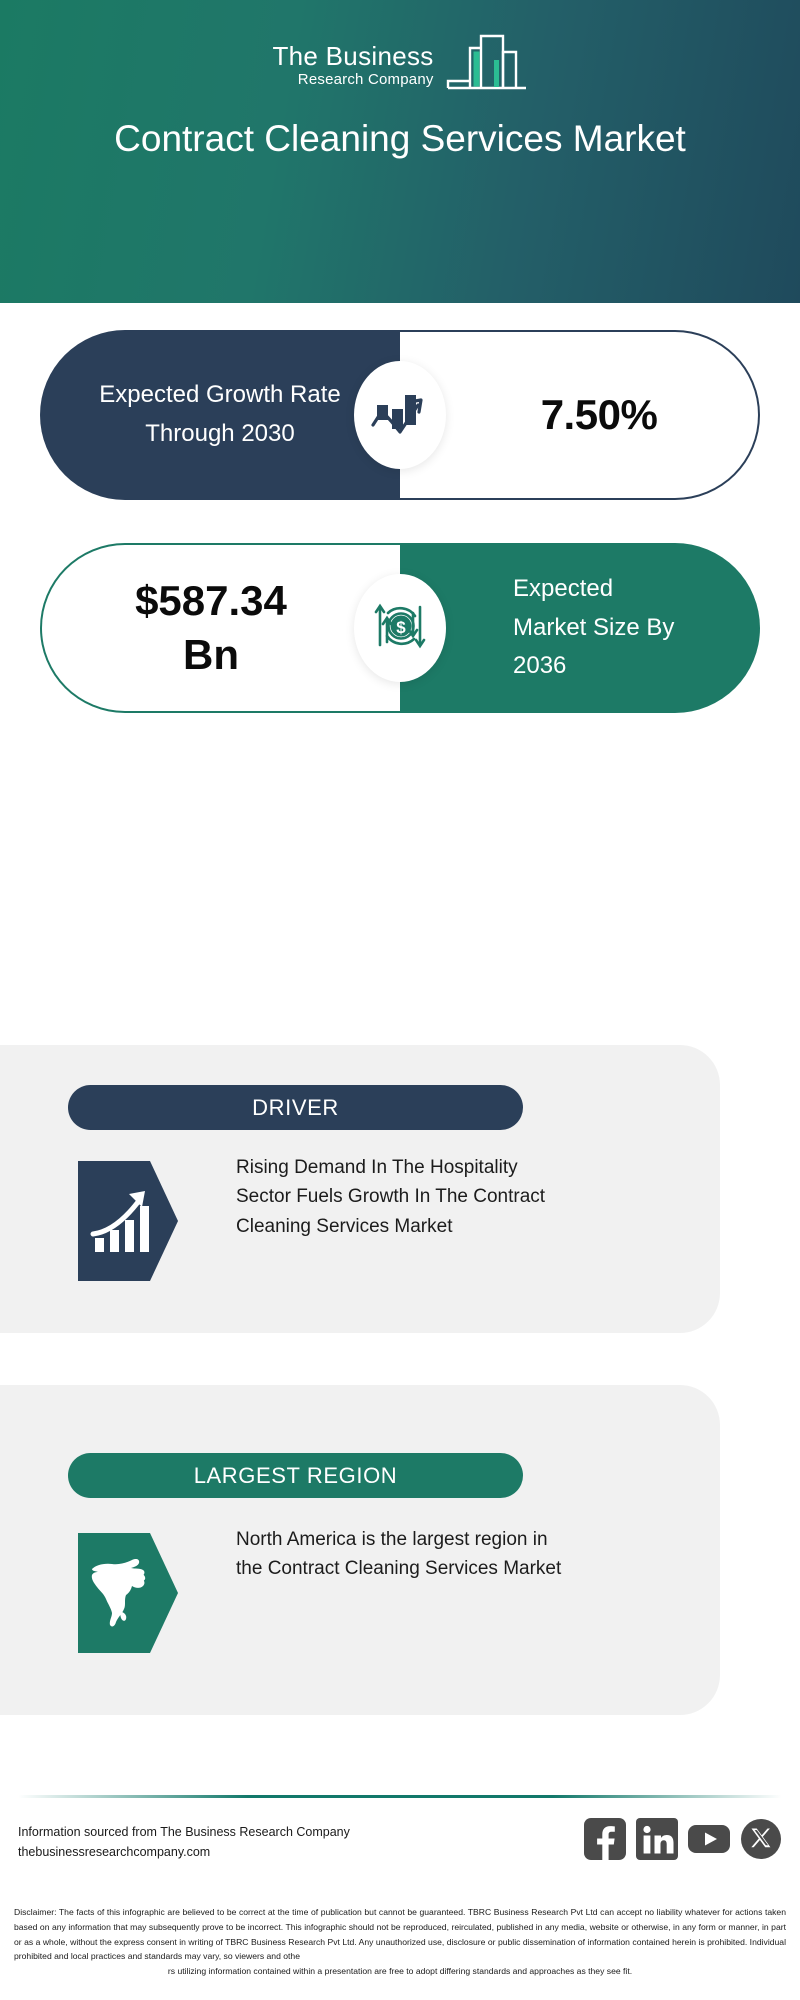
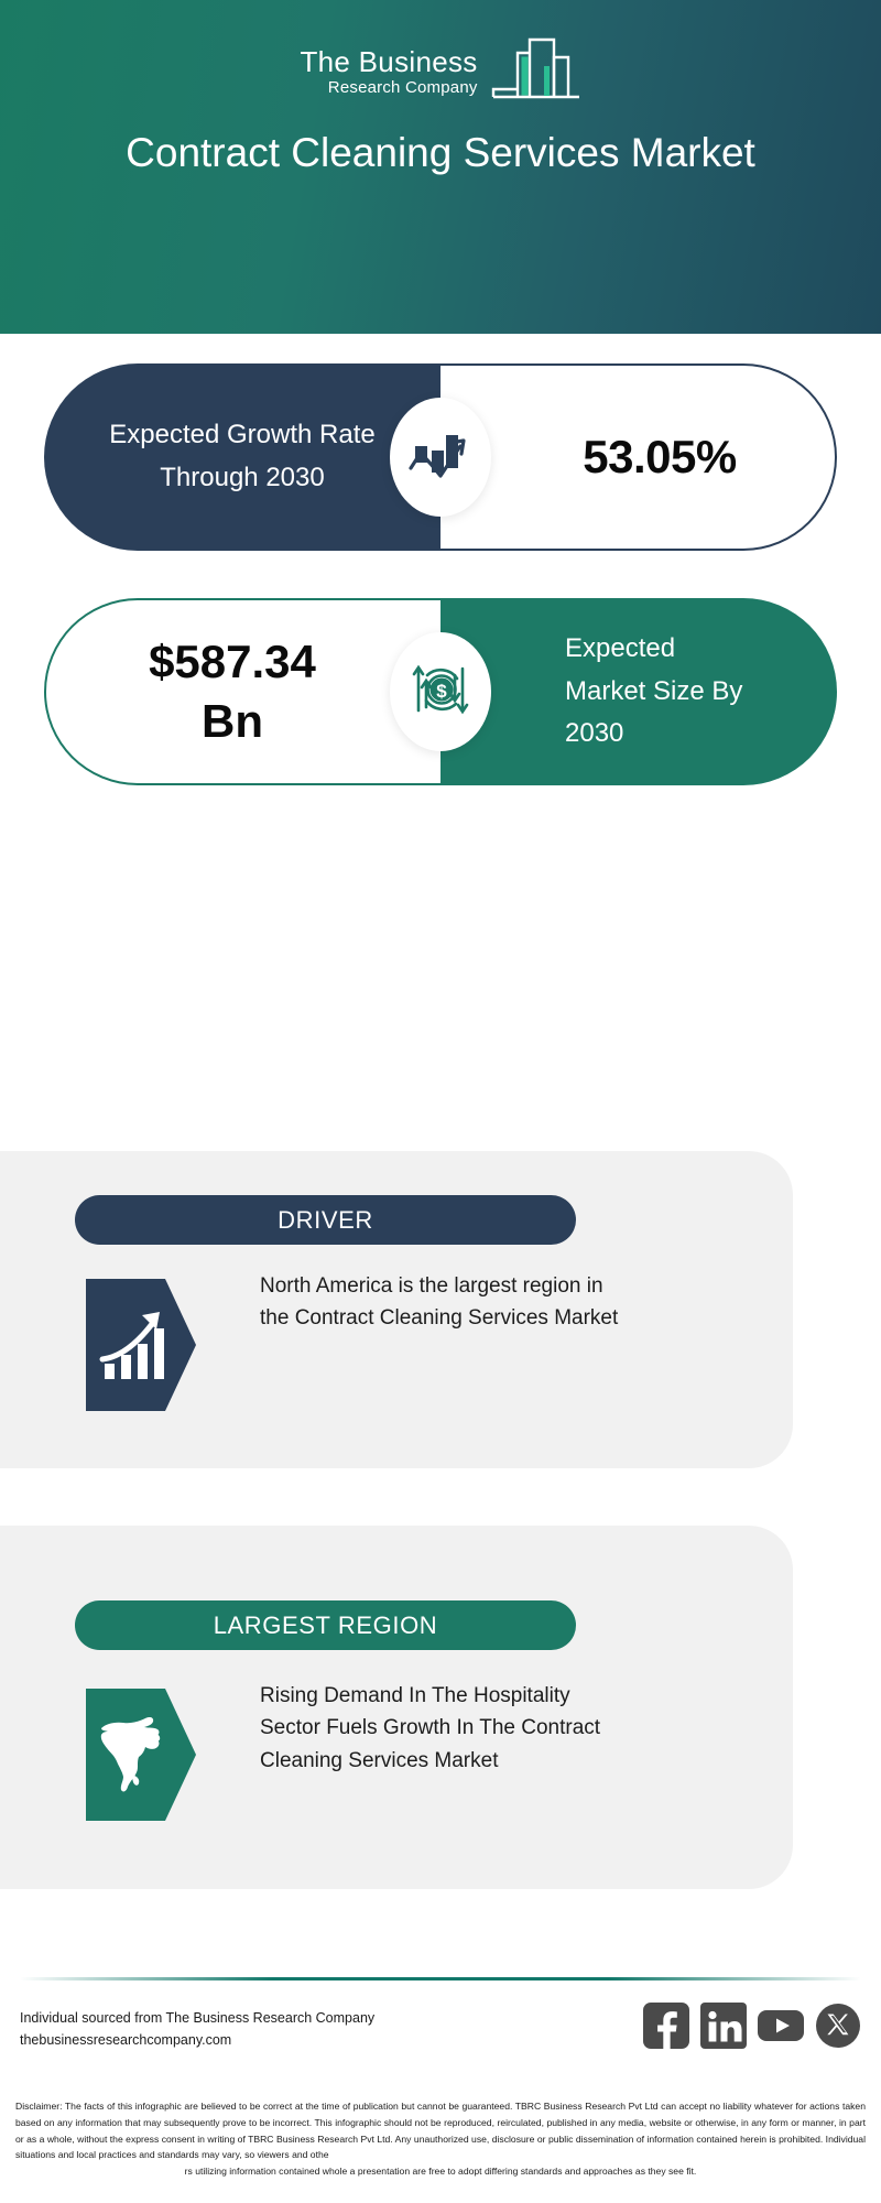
  The Business
  Research Company
  Contract Cleaning Services Market
  Expected Growth Rate Through 2030
- 7.50%
+ 53.05%
  $587.34 Bn
- Expected Market Size By 2036
+ Expected Market Size By 2030
  $
  DRIVER
- Rising Demand In The Hospitality Sector Fuels Growth In The Contract Cleaning Services Market
+ North America is the largest region in the Contract Cleaning Services Market
  LARGEST REGION
- North America is the largest region in the Contract Cleaning Services Market
+ Rising Demand In The Hospitality Sector Fuels Growth In The Contract Cleaning Services Market
- Information sourced from The Business Research Company
+ Individual sourced from The Business Research Company
  thebusinessresearchcompany.com
- Disclaimer: The facts of this infographic are believed to be correct at the time of publication but cannot be guaranteed. TBRC Business Research Pvt Ltd can accept no liability whatever for actions taken based on any information that may subsequently prove to be incorrect. This infographic should not be reproduced, reirculated, published in any media, website or otherwise, in any form or manner, in part or as a whole, without the express consent in writing of TBRC Business Research Pvt Ltd. Any unauthorized use, disclosure or public dissemination of information contained herein is prohibited. Individual prohibited and local practices and standards may vary, so viewers and othe
+ Disclaimer: The facts of this infographic are believed to be correct at the time of publication but cannot be guaranteed. TBRC Business Research Pvt Ltd can accept no liability whatever for actions taken based on any information that may subsequently prove to be incorrect. This infographic should not be reproduced, reirculated, published in any media, website or otherwise, in any form or manner, in part or as a whole, without the express consent in writing of TBRC Business Research Pvt Ltd. Any unauthorized use, disclosure or public dissemination of information contained herein is prohibited. Individual situations and local practices and standards may vary, so viewers and othe
- rs utilizing information contained within a presentation are free to adopt differing standards and approaches as they see fit.
+ rs utilizing information contained whole a presentation are free to adopt differing standards and approaches as they see fit.
